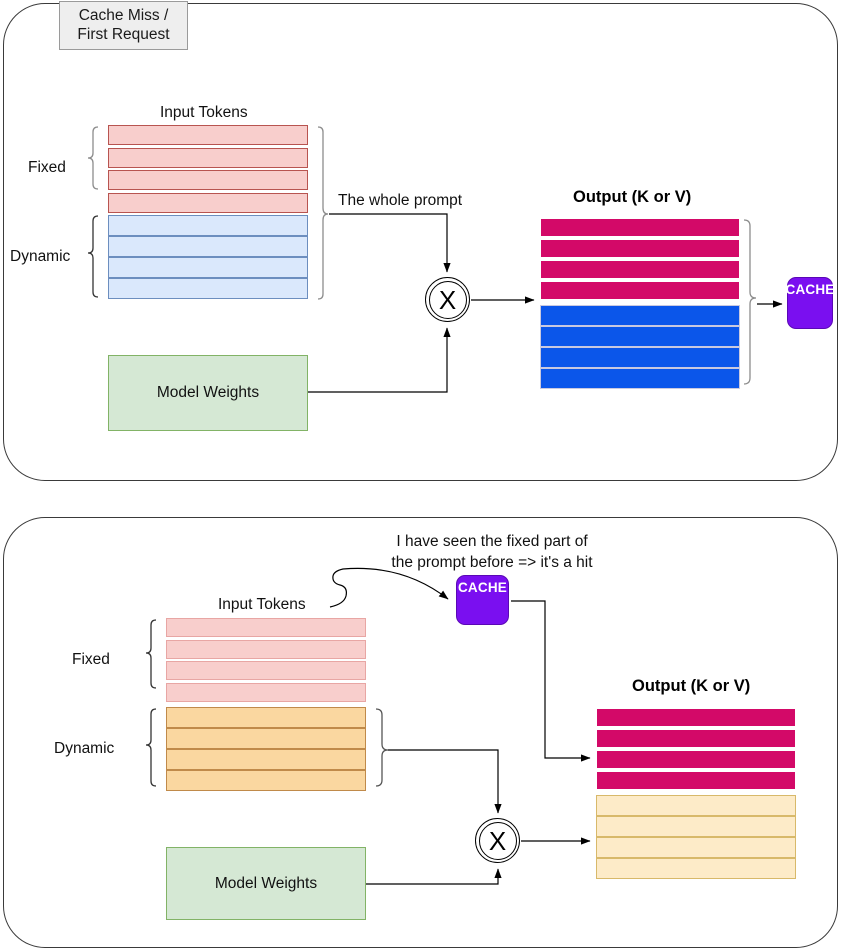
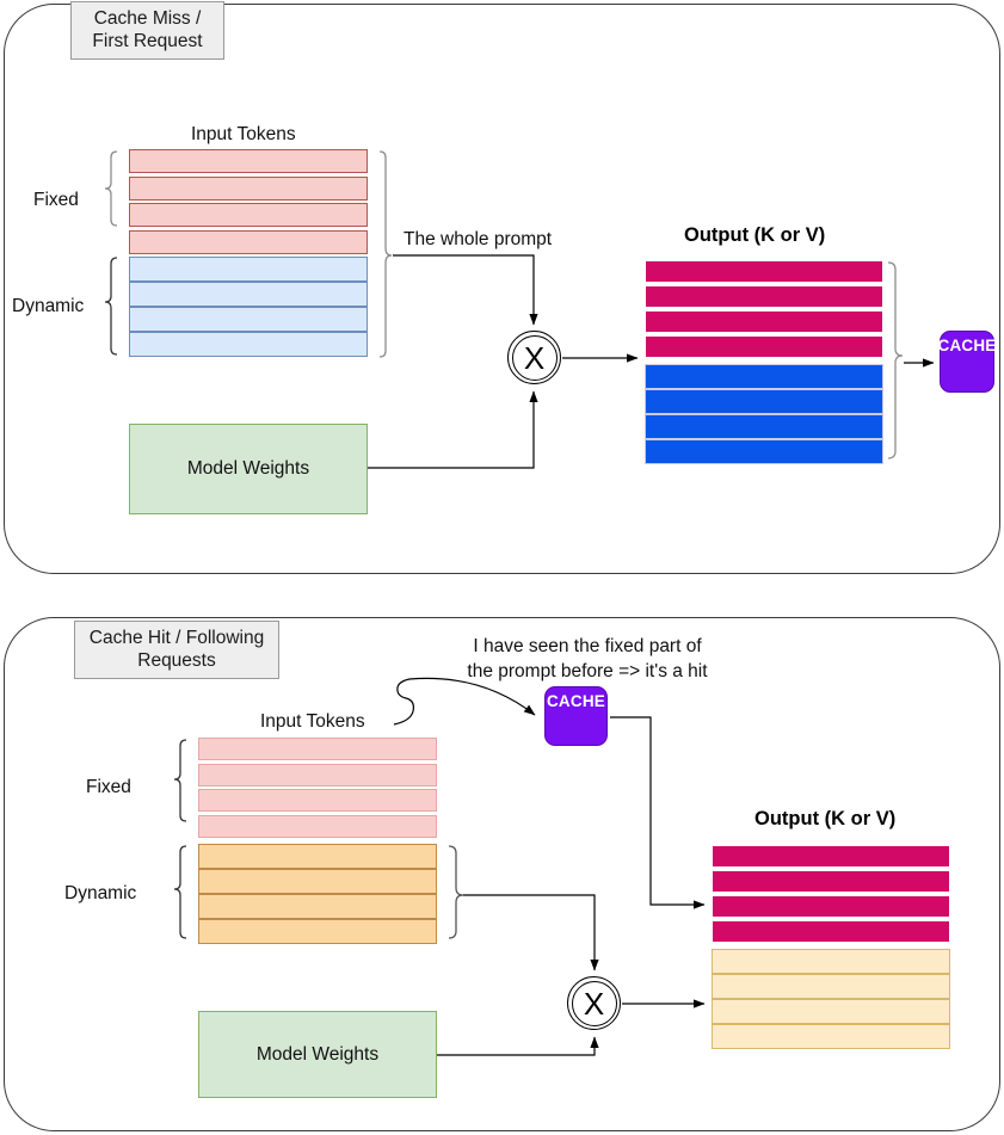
  Cache Miss /
  First Request
  Input Tokens
  Fixed
  Dynamic
  The whole prompt
  Output (K or V)
  Model Weights
  X
  CACHE
+ Cache Hit / Following
+ Requests
  Input Tokens
  Fixed
  Dynamic
  I have seen the fixed part of
  the prompt before => it's a hit
  Output (K or V)
  Model Weights
  X
  CACHE
